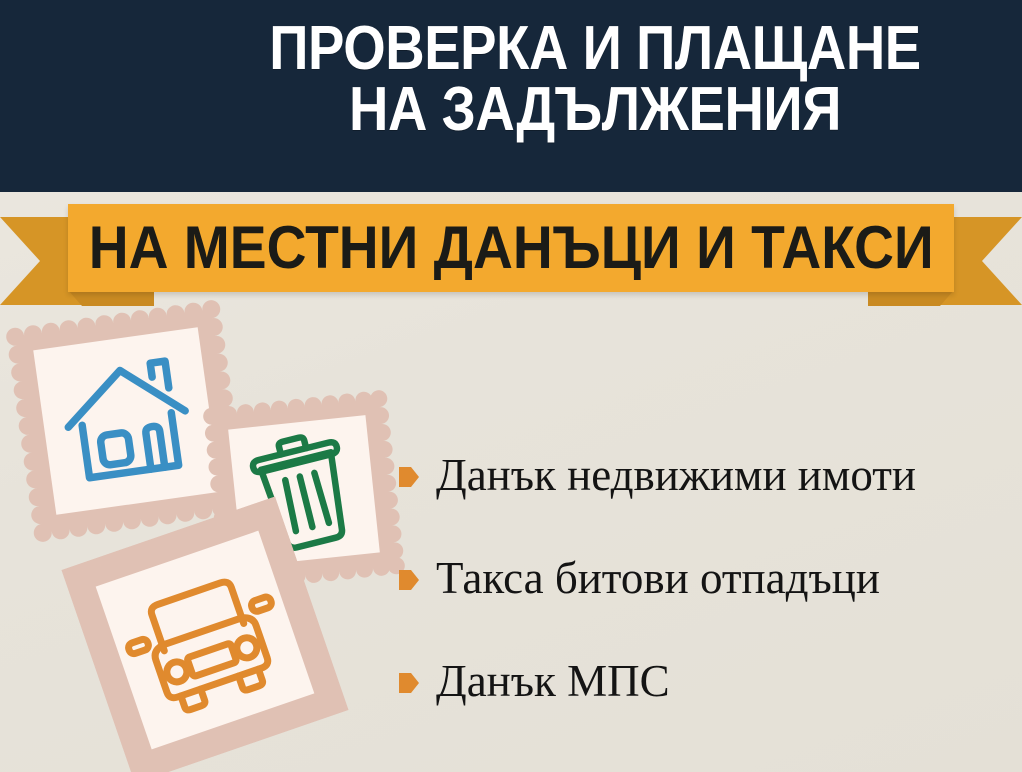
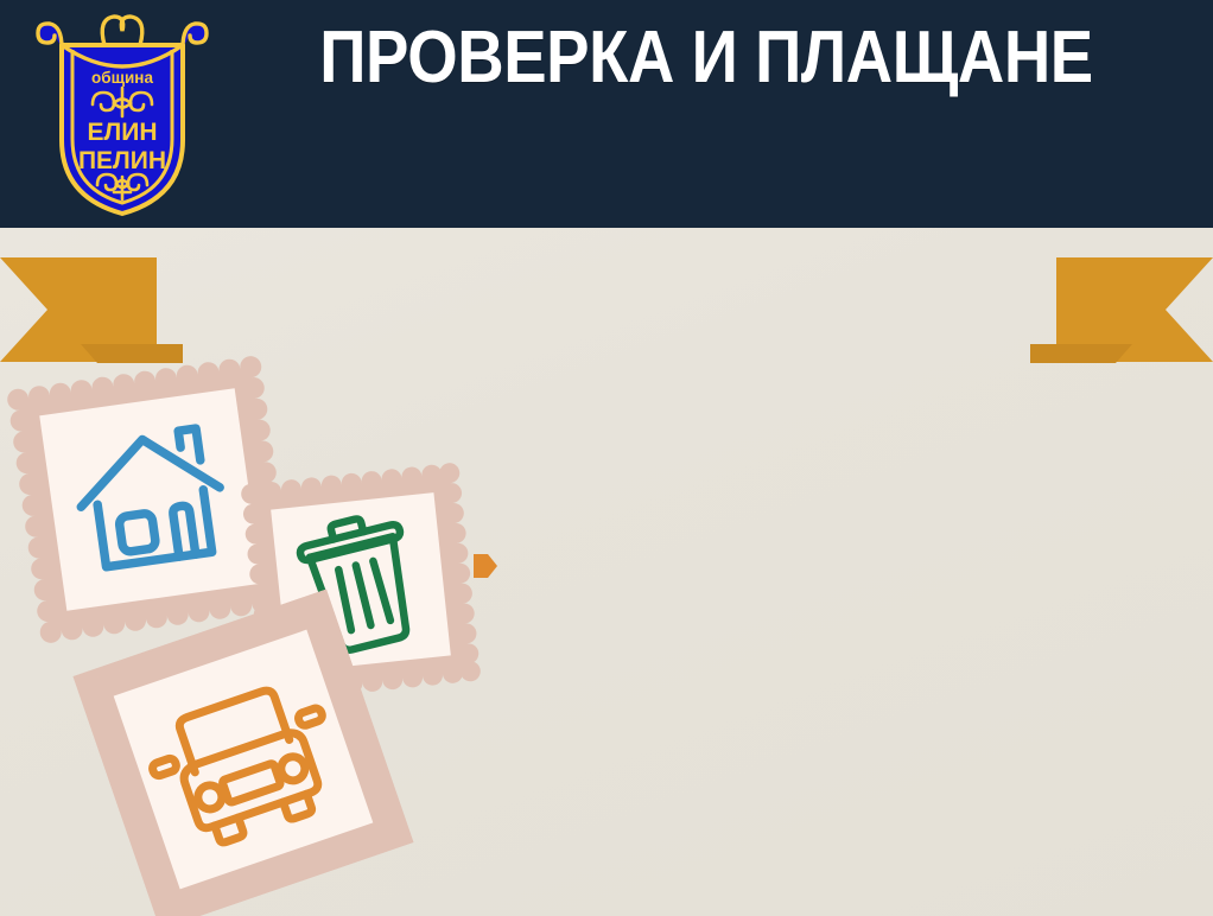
+ община
+ ЕЛИН
+ ПЕЛИН
  ПРОВЕРКА И ПЛАЩАНЕ
- НА ЗАДЪЛЖЕНИЯ
- НА МЕСТНИ ДАНЪЦИ И ТАКСИ
- Данък недвижими имоти
- Такса битови отпадъци
- Данък МПС
